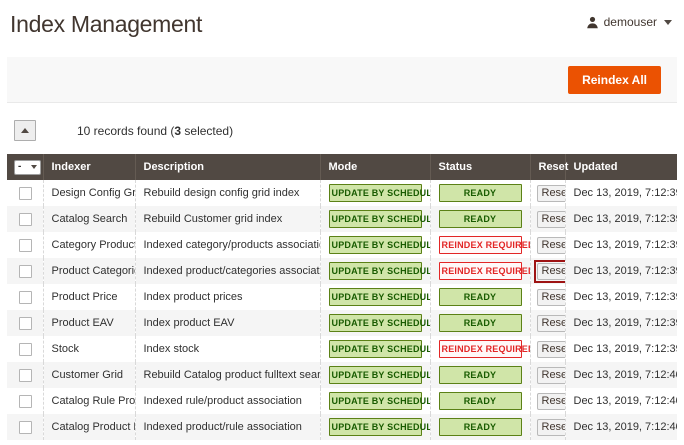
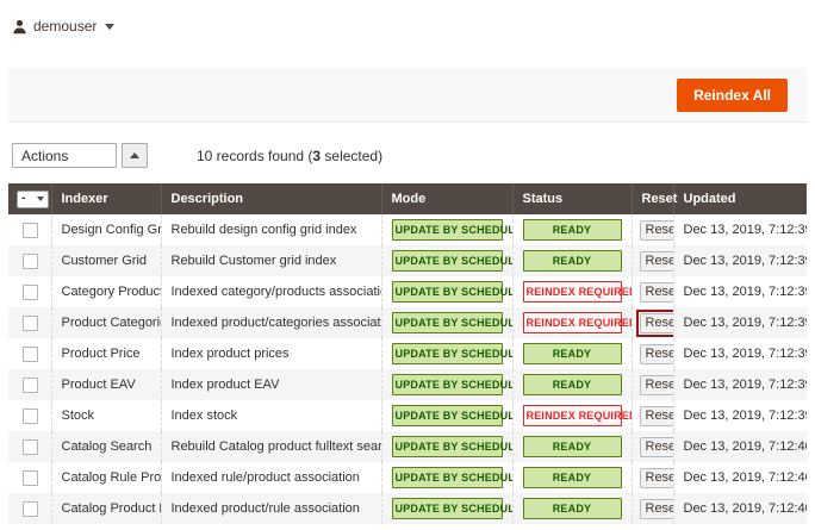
- Index Management
  demouser
  Reindex All
+ Actions
  10 records found (3 selected)
  -	Indexer	Description	Mode	Status	Reset	Updated
  	Design Config Gr	Rebuild design config grid index	UPDATE BY SCHEDUL	READY	Rese	Dec 13, 2019, 7:12:3
- 	Catalog Search	Rebuild Customer grid index	UPDATE BY SCHEDUL	READY	Rese	Dec 13, 2019, 7:12:3
+ 	Customer Grid	Rebuild Customer grid index	UPDATE BY SCHEDUL	READY	Rese	Dec 13, 2019, 7:12:3
  	Category Produc	Indexed category/products associati	UPDATE BY SCHEDUL	REINDEX REQUIRE	Rese	Dec 13, 2019, 7:12:3
  	Product Categori	Indexed product/categories associat	UPDATE BY SCHEDUL	REINDEX REQUIRE	Rese	Dec 13, 2019, 7:12:3
  	Product Price	Index product prices	UPDATE BY SCHEDUL	READY	Rese	Dec 13, 2019, 7:12:3
  	Product EAV	Index product EAV	UPDATE BY SCHEDUL	READY	Rese	Dec 13, 2019, 7:12:3
  	Stock	Index stock	UPDATE BY SCHEDUL	REINDEX REQUIRE	Rese	Dec 13, 2019, 7:12:3
- 	Customer Grid	Rebuild Catalog product fulltext sear	UPDATE BY SCHEDUL	READY	Rese	Dec 13, 2019, 7:12:4
+ 	Catalog Search	Rebuild Catalog product fulltext sear	UPDATE BY SCHEDUL	READY	Rese	Dec 13, 2019, 7:12:4
  	Catalog Rule Pro	Indexed rule/product association	UPDATE BY SCHEDUL	READY	Rese	Dec 13, 2019, 7:12:4
  	Catalog Product	Indexed product/rule association	UPDATE BY SCHEDUL	READY	Rese	Dec 13, 2019, 7:12:4
